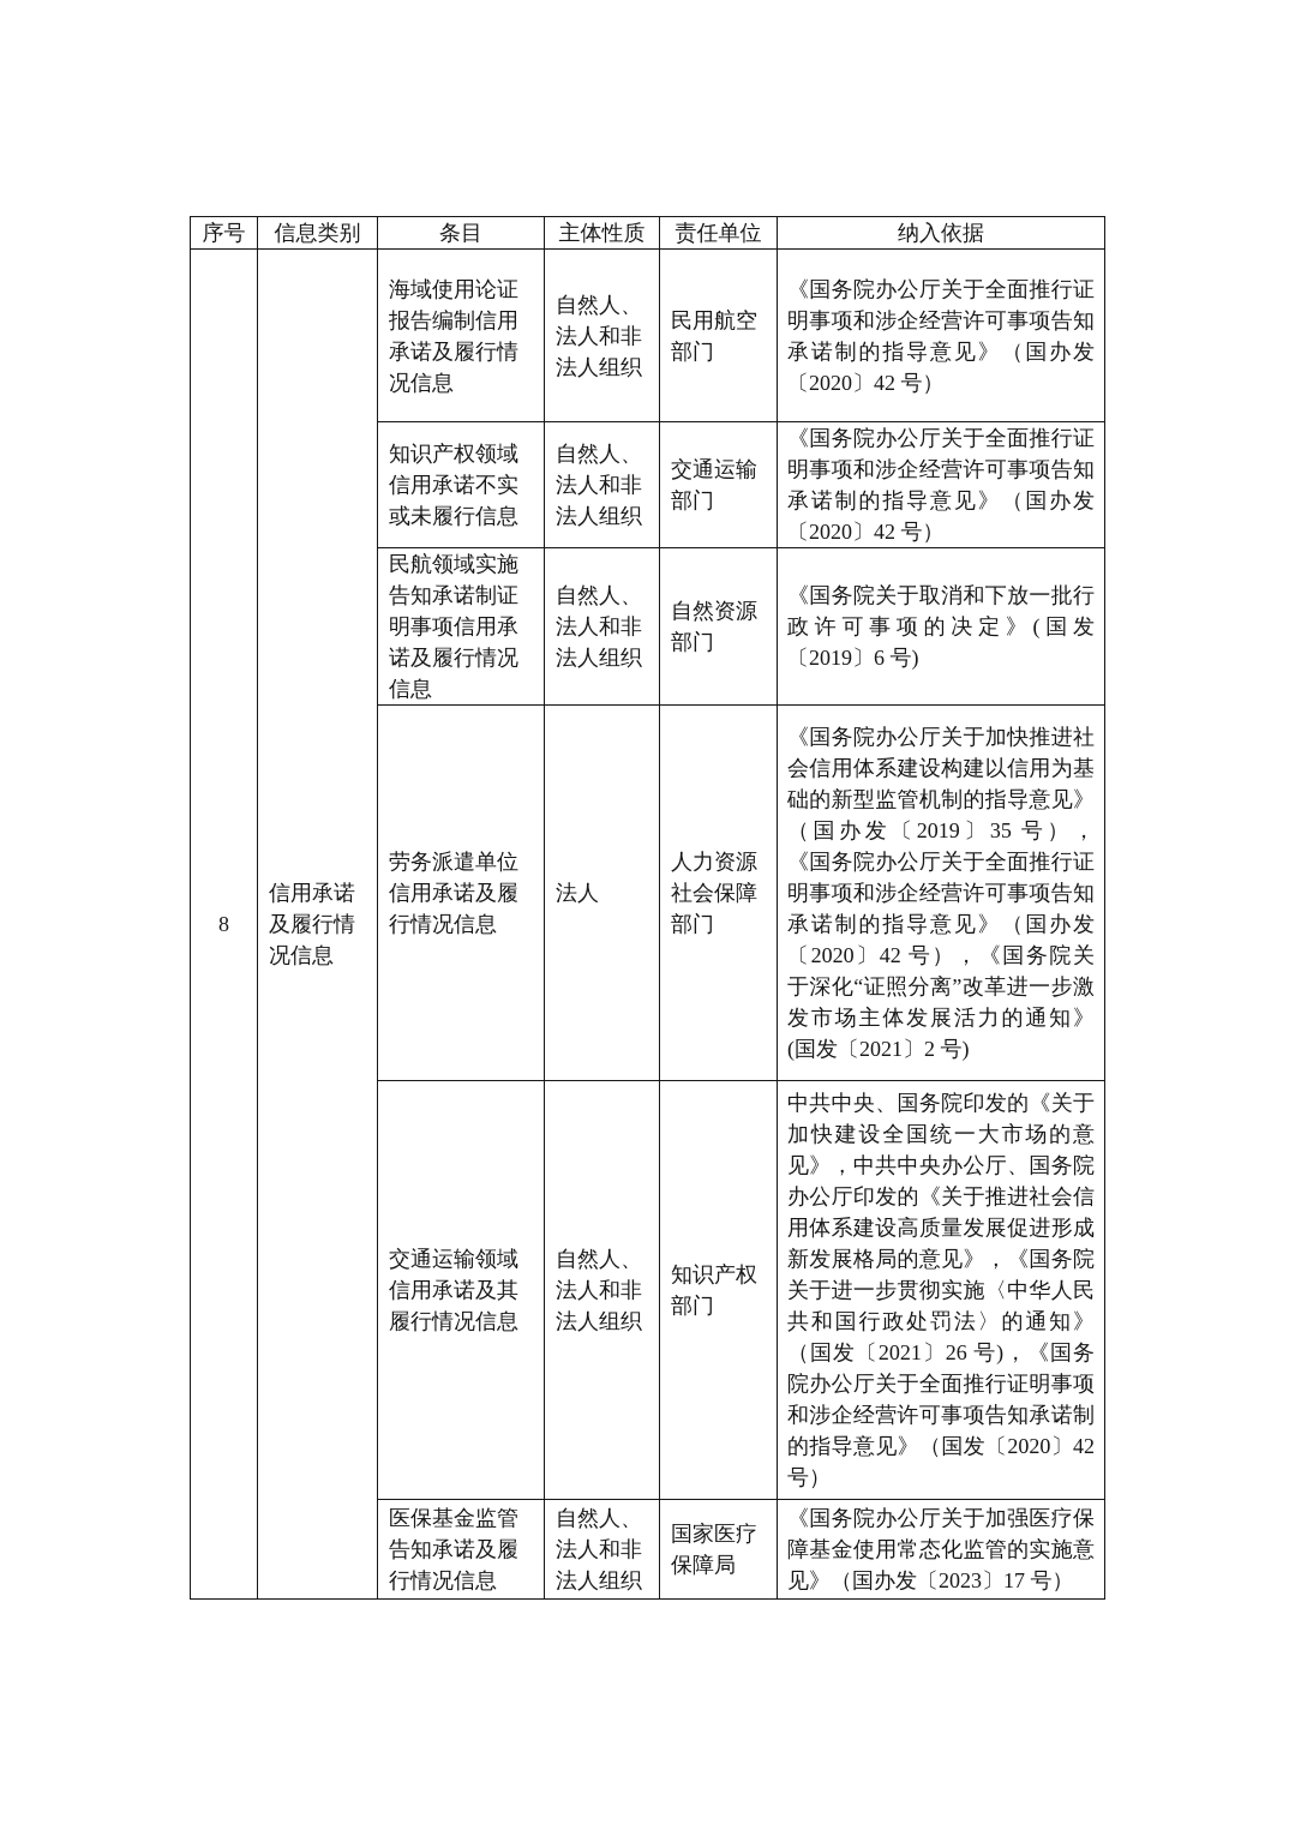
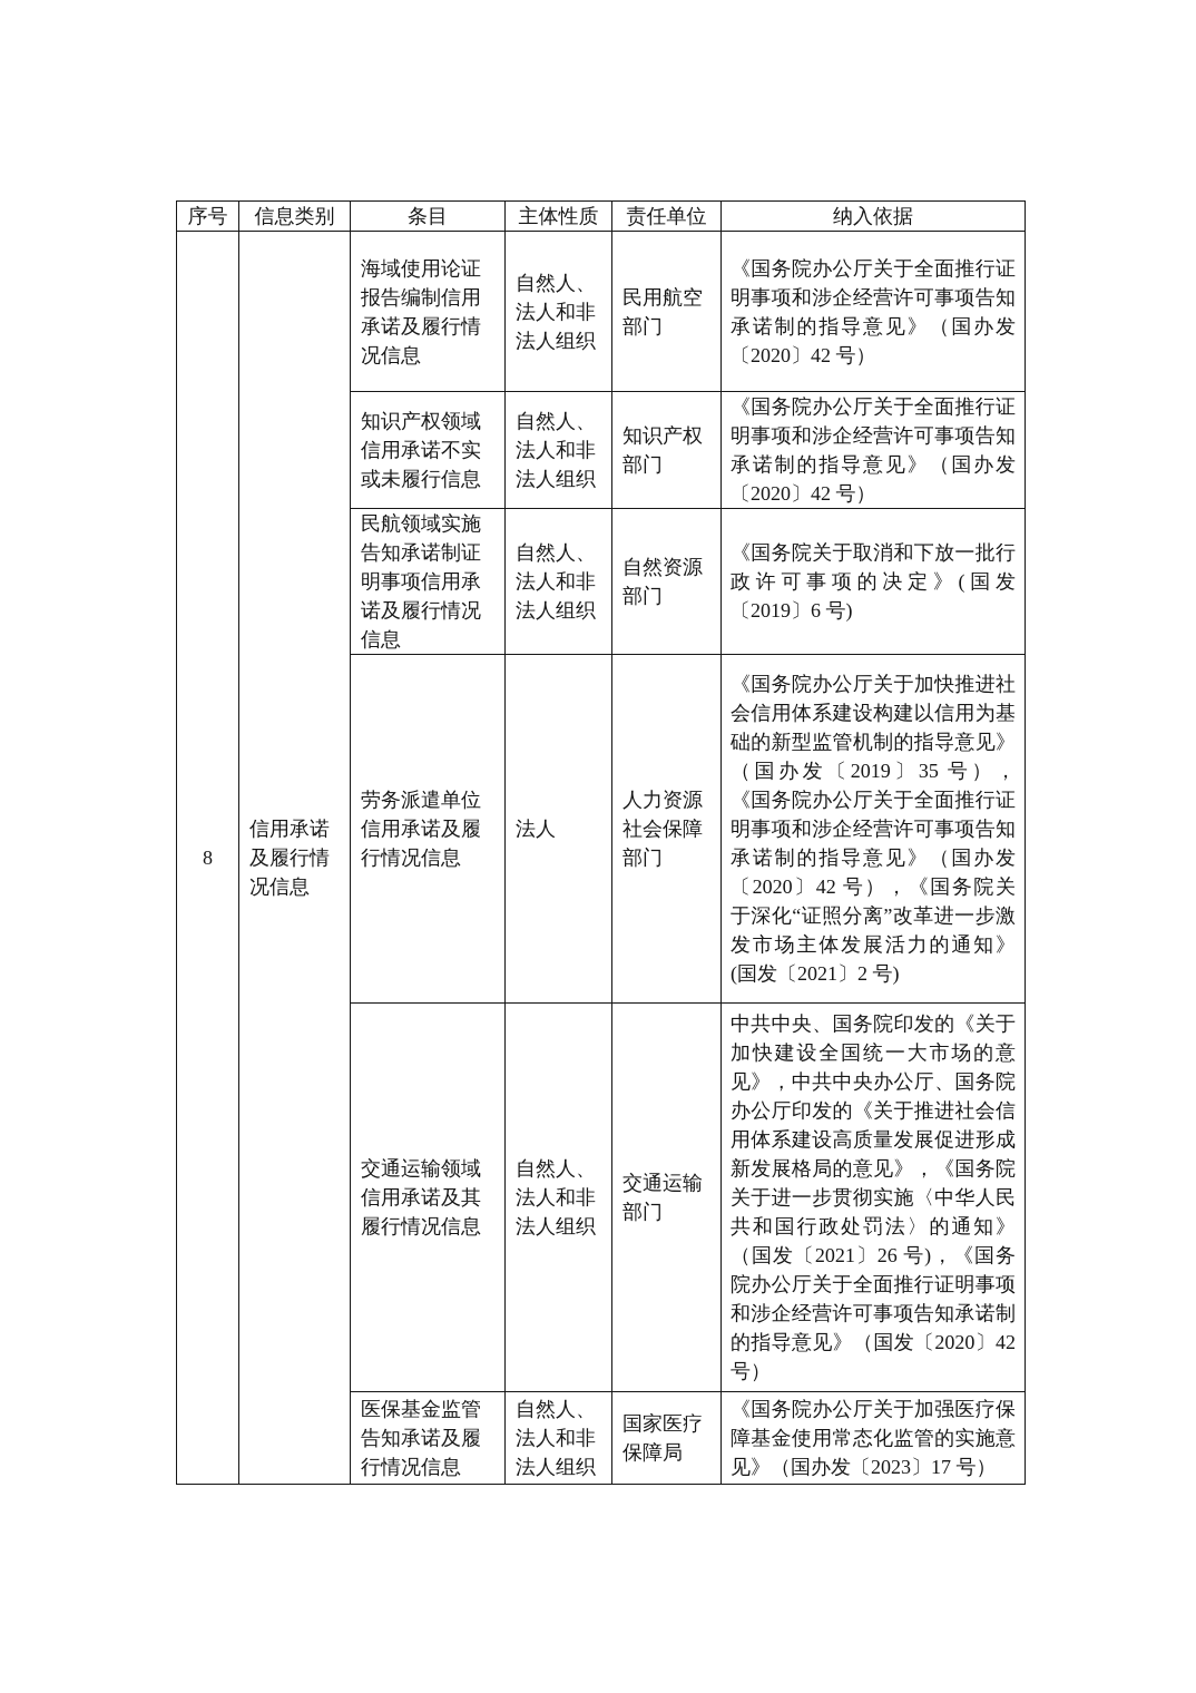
  序号	信息类别	条目	主体性质	责任单位	纳入依据
  8	信用承诺及履行情况信息	海域使用论证报告编制信用承诺及履行情况信息	自然人、法人和非法人组织	民用航空部门	《国务院办公厅关于全面推行证明事项和涉企经营许可事项告知承诺制的指导意见》（国办发〔2020〕42 号）
- 知识产权领域信用承诺不实或未履行信息	自然人、法人和非法人组织	交通运输部门	《国务院办公厅关于全面推行证明事项和涉企经营许可事项告知承诺制的指导意见》（国办发〔2020〕42 号）
+ 知识产权领域信用承诺不实或未履行信息	自然人、法人和非法人组织	知识产权部门	《国务院办公厅关于全面推行证明事项和涉企经营许可事项告知承诺制的指导意见》（国办发〔2020〕42 号）
  民航领域实施告知承诺制证明事项信用承诺及履行情况信息	自然人、法人和非法人组织	自然资源部门	《国务院关于取消和下放一批行政许可事项的决定》(国发〔2019〕6 号)
  劳务派遣单位信用承诺及履行情况信息	法人	人力资源社会保障部门	《国务院办公厅关于加快推进社会信用体系建设构建以信用为基础的新型监管机制的指导意见》（国办发〔2019〕35 号），《国务院办公厅关于全面推行证明事项和涉企经营许可事项告知承诺制的指导意见》（国办发〔2020〕42 号），《国务院关于深化“证照分离”改革进一步激发市场主体发展活力的通知》(国发〔2021〕2 号)
- 交通运输领域信用承诺及其履行情况信息	自然人、法人和非法人组织	知识产权部门	中共中央、国务院印发的《关于加快建设全国统一大市场的意见》，中共中央办公厅、国务院办公厅印发的《关于推进社会信用体系建设高质量发展促进形成新发展格局的意见》，《国务院关于进一步贯彻实施〈中华人民共和国行政处罚法〉的通知》（国发〔2021〕26 号)，《国务院办公厅关于全面推行证明事项和涉企经营许可事项告知承诺制的指导意见》（国发〔2020〕42 号）
+ 交通运输领域信用承诺及其履行情况信息	自然人、法人和非法人组织	交通运输部门	中共中央、国务院印发的《关于加快建设全国统一大市场的意见》，中共中央办公厅、国务院办公厅印发的《关于推进社会信用体系建设高质量发展促进形成新发展格局的意见》，《国务院关于进一步贯彻实施〈中华人民共和国行政处罚法〉的通知》（国发〔2021〕26 号)，《国务院办公厅关于全面推行证明事项和涉企经营许可事项告知承诺制的指导意见》（国发〔2020〕42 号）
  医保基金监管告知承诺及履行情况信息	自然人、法人和非法人组织	国家医疗保障局	《国务院办公厅关于加强医疗保障基金使用常态化监管的实施意见》（国办发〔2023〕17 号）
